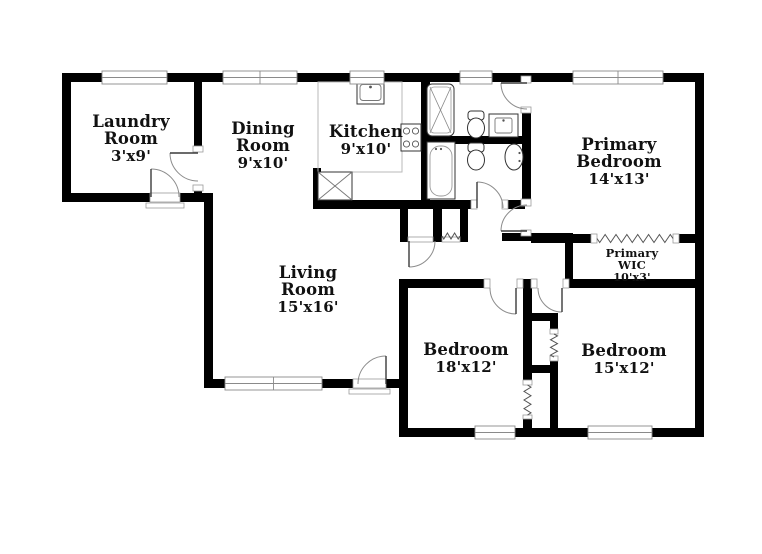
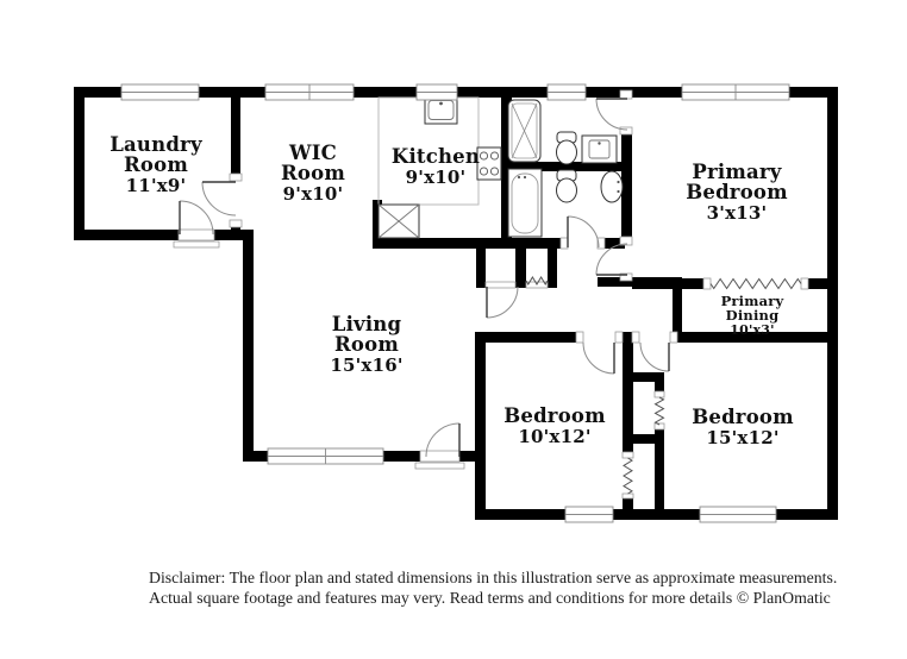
  Laundry
  Room
- 3'x9'
+ 11'x9'
- Dining
+ WIC
  Room
  9'x10'
  Kitchen
  9'x10'
  Primary
  Bedroom
- 14'x13'
+ 3'x13'
  Primary
- WIC
+ Dining
  10'x3'
  Living
  Room
  15'x16'
  Bedroom
- 18'x12'
+ 10'x12'
  Bedroom
  15'x12'
+ Disclaimer: The floor plan and stated dimensions in this illustration serve as approximate measurements.
+ Actual square footage and features may very. Read terms and conditions for more details © PlanOmatic
